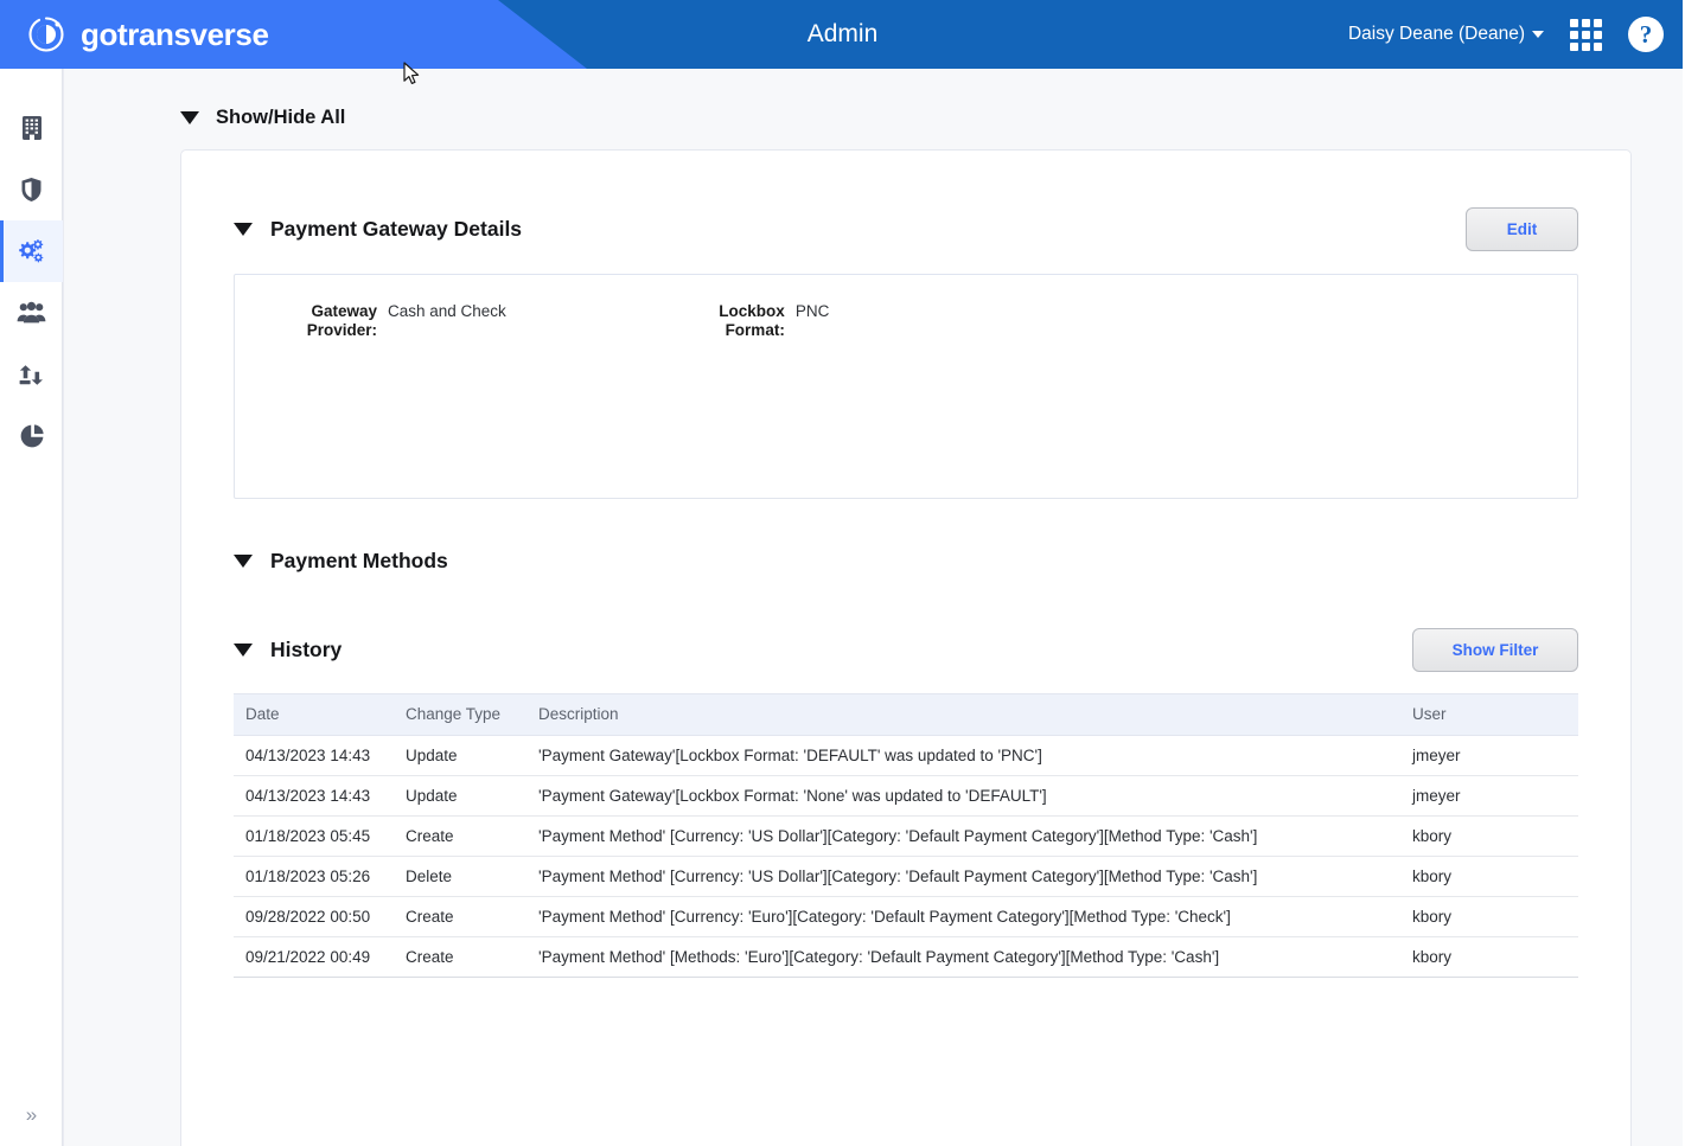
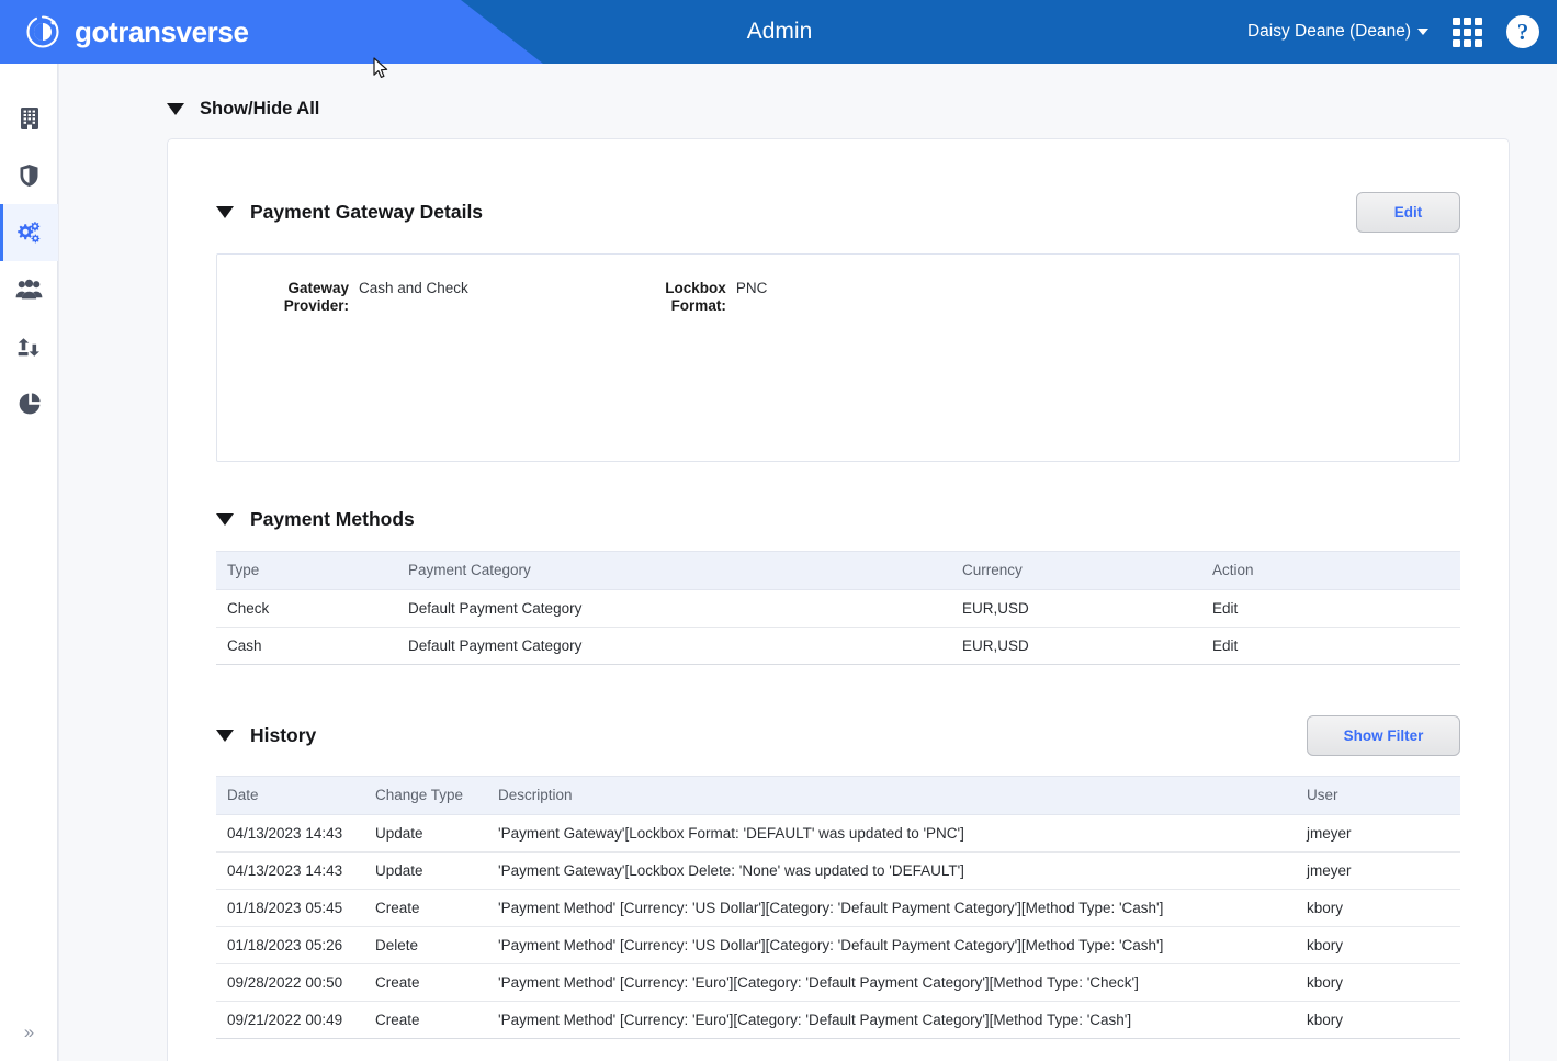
  gotransverse
  Admin
  Daisy Deane (Deane)
  ?
  »
  Show/Hide All
  Payment Gateway Details
  Edit
  Gateway Provider:
  Cash and Check
  Lockbox Format:
  PNC
  Payment Methods
+ Type	Payment Category	Currency	Action
+ Check	Default Payment Category	EUR,USD	Edit
+ Cash	Default Payment Category	EUR,USD	Edit
  History
  Show Filter
  Date	Change Type	Description	User
  04/13/2023 14:43	Update	'Payment Gateway'[Lockbox Format: 'DEFAULT' was updated to 'PNC']	jmeyer
- 04/13/2023 14:43	Update	'Payment Gateway'[Lockbox Format: 'None' was updated to 'DEFAULT']	jmeyer
+ 04/13/2023 14:43	Update	'Payment Gateway'[Lockbox Delete: 'None' was updated to 'DEFAULT']	jmeyer
  01/18/2023 05:45	Create	'Payment Method' [Currency: 'US Dollar'][Category: 'Default Payment Category'][Method Type: 'Cash']	kbory
  01/18/2023 05:26	Delete	'Payment Method' [Currency: 'US Dollar'][Category: 'Default Payment Category'][Method Type: 'Cash']	kbory
  09/28/2022 00:50	Create	'Payment Method' [Currency: 'Euro'][Category: 'Default Payment Category'][Method Type: 'Check']	kbory
- 09/21/2022 00:49	Create	'Payment Method' [Methods: 'Euro'][Category: 'Default Payment Category'][Method Type: 'Cash']	kbory
+ 09/21/2022 00:49	Create	'Payment Method' [Currency: 'Euro'][Category: 'Default Payment Category'][Method Type: 'Cash']	kbory
